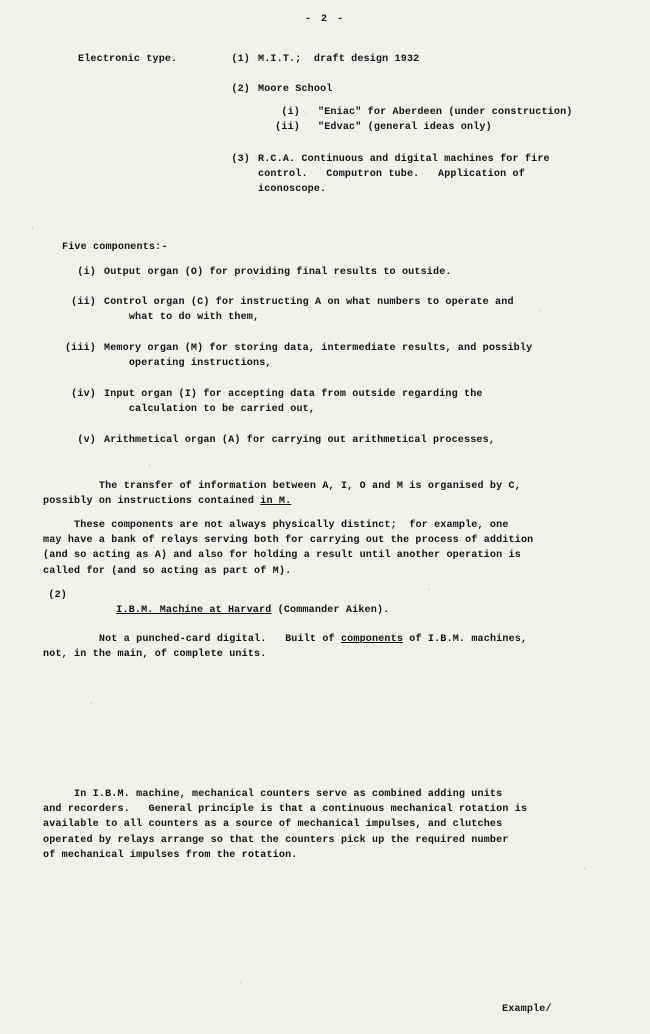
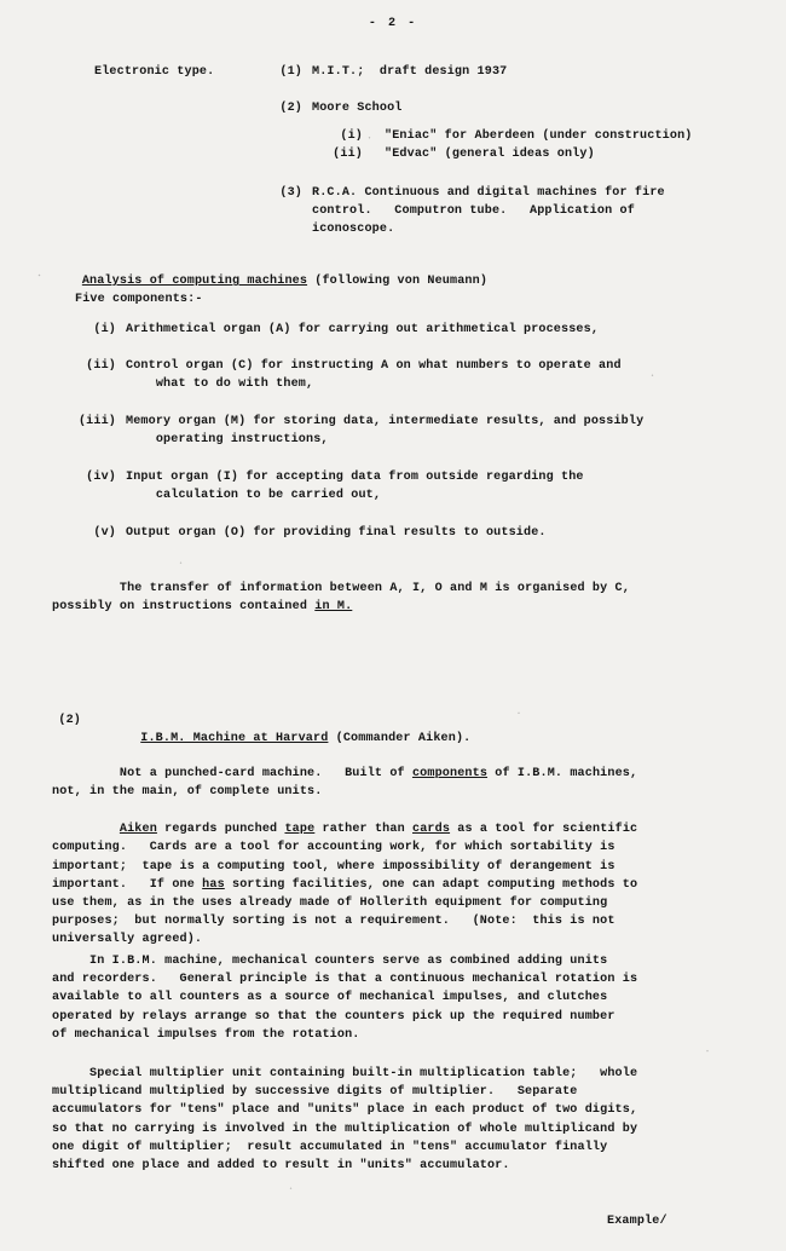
  - 2 -
  Electronic type.
  (1)
- M.I.T.; draft design 1932
+ M.I.T.; draft design 1937
  (2)
  Moore School
  (i)
  "Eniac" for Aberdeen (under construction)
  (ii)
  "Edvac" (general ideas only)
  (3)
  R.C.A. Continuous and digital machines for fire
  control. Computron tube. Application of
  iconoscope.
+ Analysis of computing machines (following von Neumann)
  Five components:-
  (i)
- Output organ (O) for providing final results to outside.
+ Arithmetical organ (A) for carrying out arithmetical processes,
  (ii)
  Control organ (C) for instructing A on what numbers to operate and
  what to do with them,
  (iii)
  Memory organ (M) for storing data, intermediate results, and possibly
  operating instructions,
  (iv)
  Input organ (I) for accepting data from outside regarding the
  calculation to be carried out,
  (v)
- Arithmetical organ (A) for carrying out arithmetical processes,
+ Output organ (O) for providing final results to outside.
  The transfer of information between A, I, O and M is organised by C,
  possibly on instructions contained in M.
- These components are not always physically distinct; for example, one
- may have a bank of relays serving both for carrying out the process of addition
- (and so acting as A) and also for holding a result until another operation is
- called for (and so acting as part of M).
  (2)
  I.B.M. Machine at Harvard (Commander Aiken).
- Not a punched-card digital. Built of components of I.B.M. machines,
+ Not a punched-card machine. Built of components of I.B.M. machines,
  not, in the main, of complete units.
+ Aiken regards punched tape rather than cards as a tool for scientific
+ computing. Cards are a tool for accounting work, for which sortability is
+ important; tape is a computing tool, where impossibility of derangement is
+ important. If one has sorting facilities, one can adapt computing methods to
+ use them, as in the uses already made of Hollerith equipment for computing
+ purposes; but normally sorting is not a requirement. (Note: this is not
+ universally agreed).
  In I.B.M. machine, mechanical counters serve as combined adding units
  and recorders. General principle is that a continuous mechanical rotation is
  available to all counters as a source of mechanical impulses, and clutches
  operated by relays arrange so that the counters pick up the required number
  of mechanical impulses from the rotation.
+ Special multiplier unit containing built-in multiplication table; whole
+ multiplicand multiplied by successive digits of multiplier. Separate
+ accumulators for "tens" place and "units" place in each product of two digits,
+ so that no carrying is involved in the multiplication of whole multiplicand by
+ one digit of multiplier; result accumulated in "tens" accumulator finally
+ shifted one place and added to result in "units" accumulator.
  Example/
